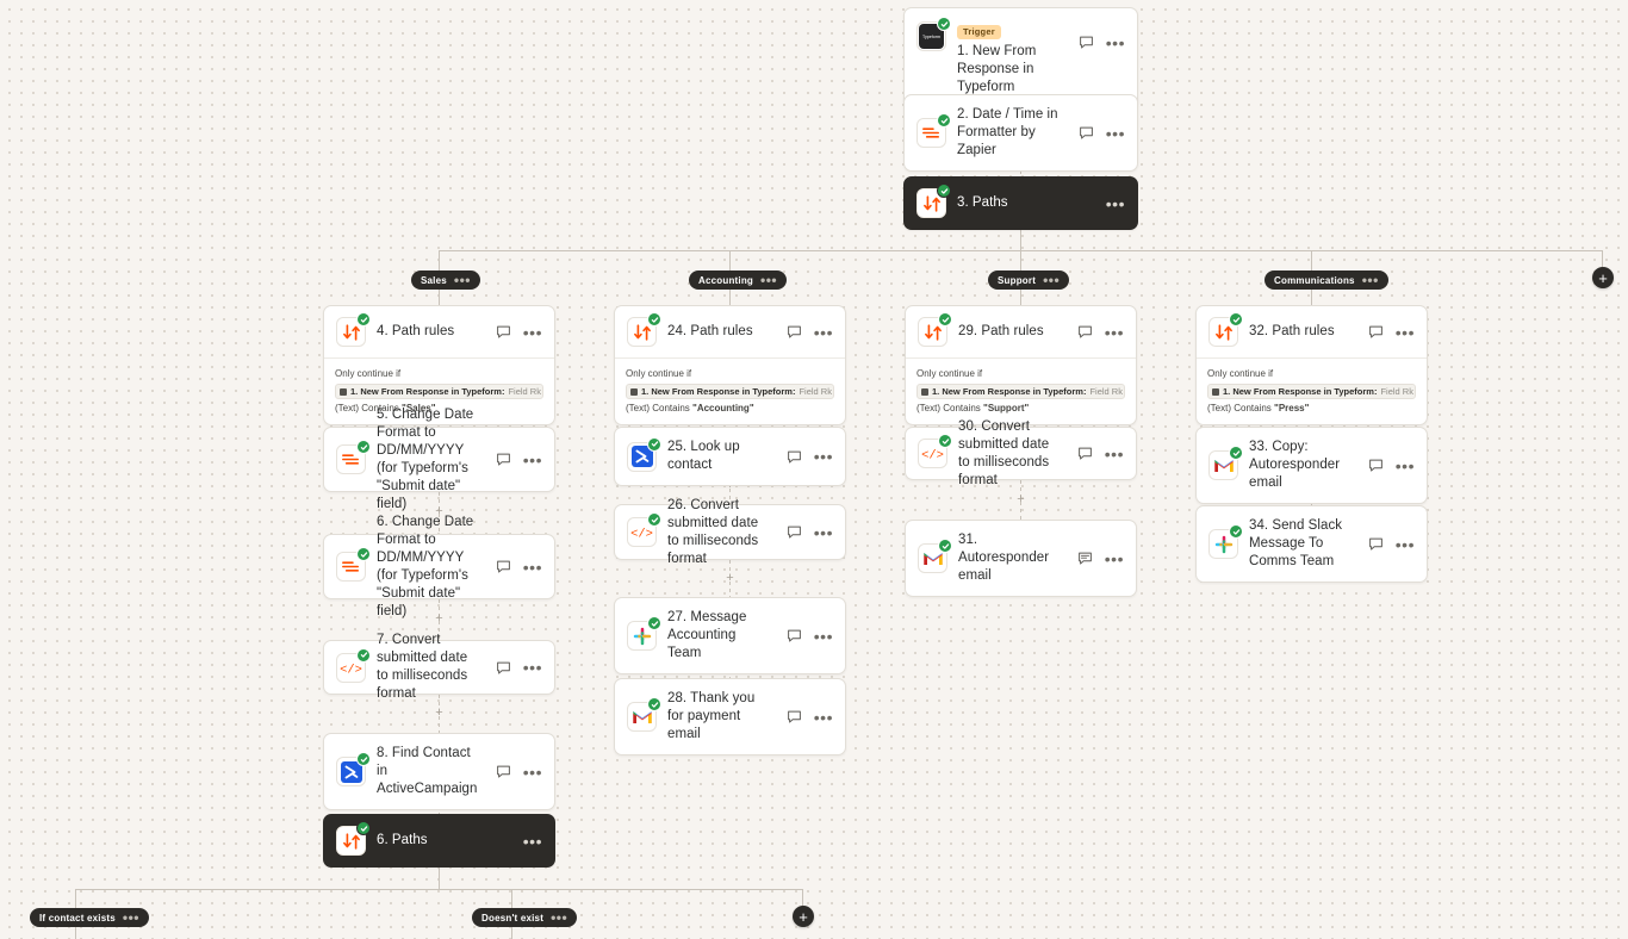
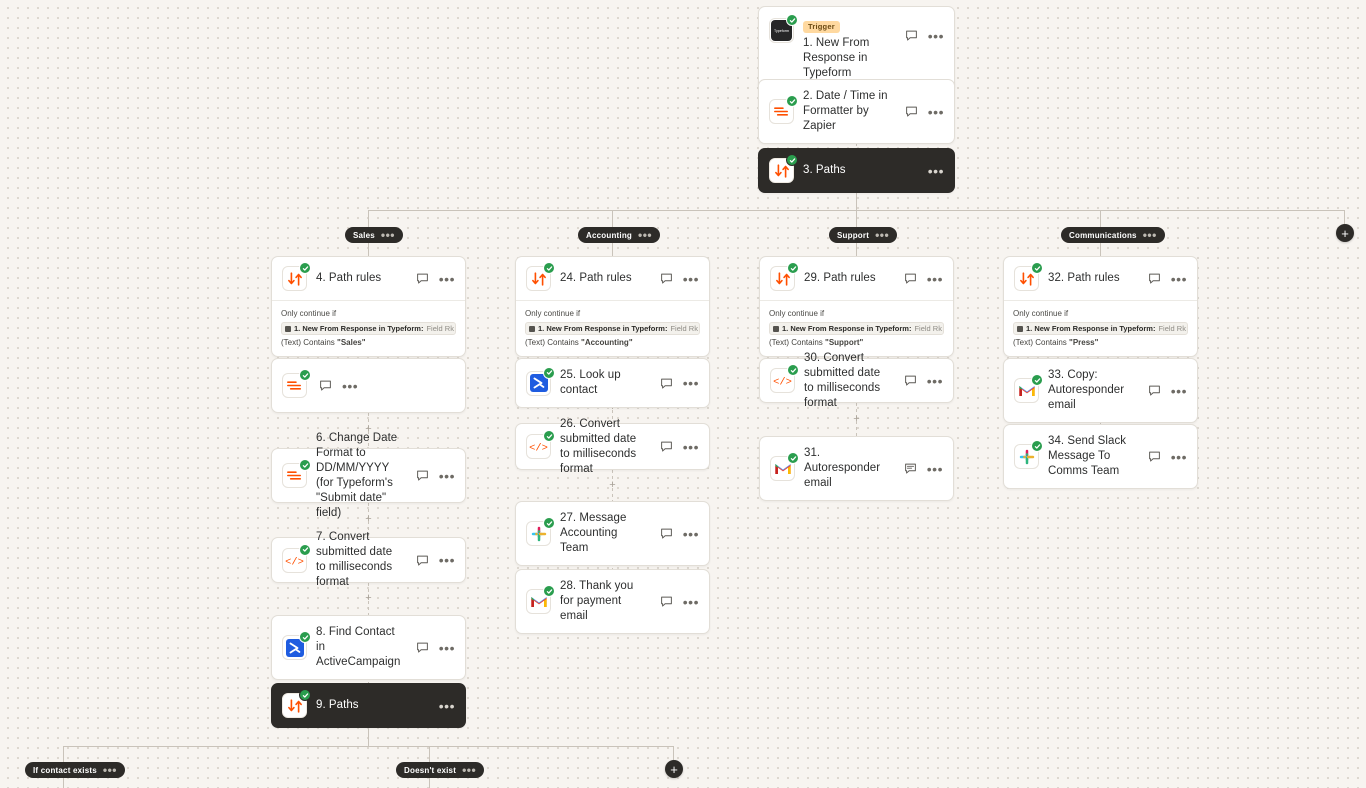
  +
  +
  +
  +
  +
  Trigger
  1. New From Response in Typeform
  •••
  2. Date / Time in Formatter by Zapier
  •••
  3. Paths
  •••
  Sales
  •••
  Accounting
  •••
  Support
  •••
  Communications
  •••
  +
  4. Path rules
  •••
  Only continue if
  1. New From Response in Typeform:
  (Text) Contains "Sales"
  24. Path rules
  •••
  Only continue if
  1. New From Response in Typeform:
  (Text) Contains "Accounting"
  29. Path rules
  •••
  Only continue if
  1. New From Response in Typeform:
  (Text) Contains "Support"
  32. Path rules
  •••
  Only continue if
  1. New From Response in Typeform:
  (Text) Contains "Press"
- 5. Change Date Format to DD/MM/YYYY (for Typeform's "Submit date" field)
  •••
  6. Change Date Format to DD/MM/YYYY (for Typeform's "Submit date" field)
  •••
  </>
  7. Convert submitted date to milliseconds format
  •••
  8. Find Contact in ActiveCampaign
  •••
- 6. Paths
+ 9. Paths
  •••
  25. Look up contact
  •••
  </>
  26. Convert submitted date to milliseconds format
  •••
  27. Message Accounting Team
  •••
  28. Thank you for payment email
  •••
  </>
  30. Convert submitted date to milliseconds format
  •••
  31. Autoresponder email
  •••
  33. Copy: Autoresponder email
  •••
  34. Send Slack Message To Comms Team
  •••
  If contact exists
  •••
  Doesn't exist
  •••
  +
